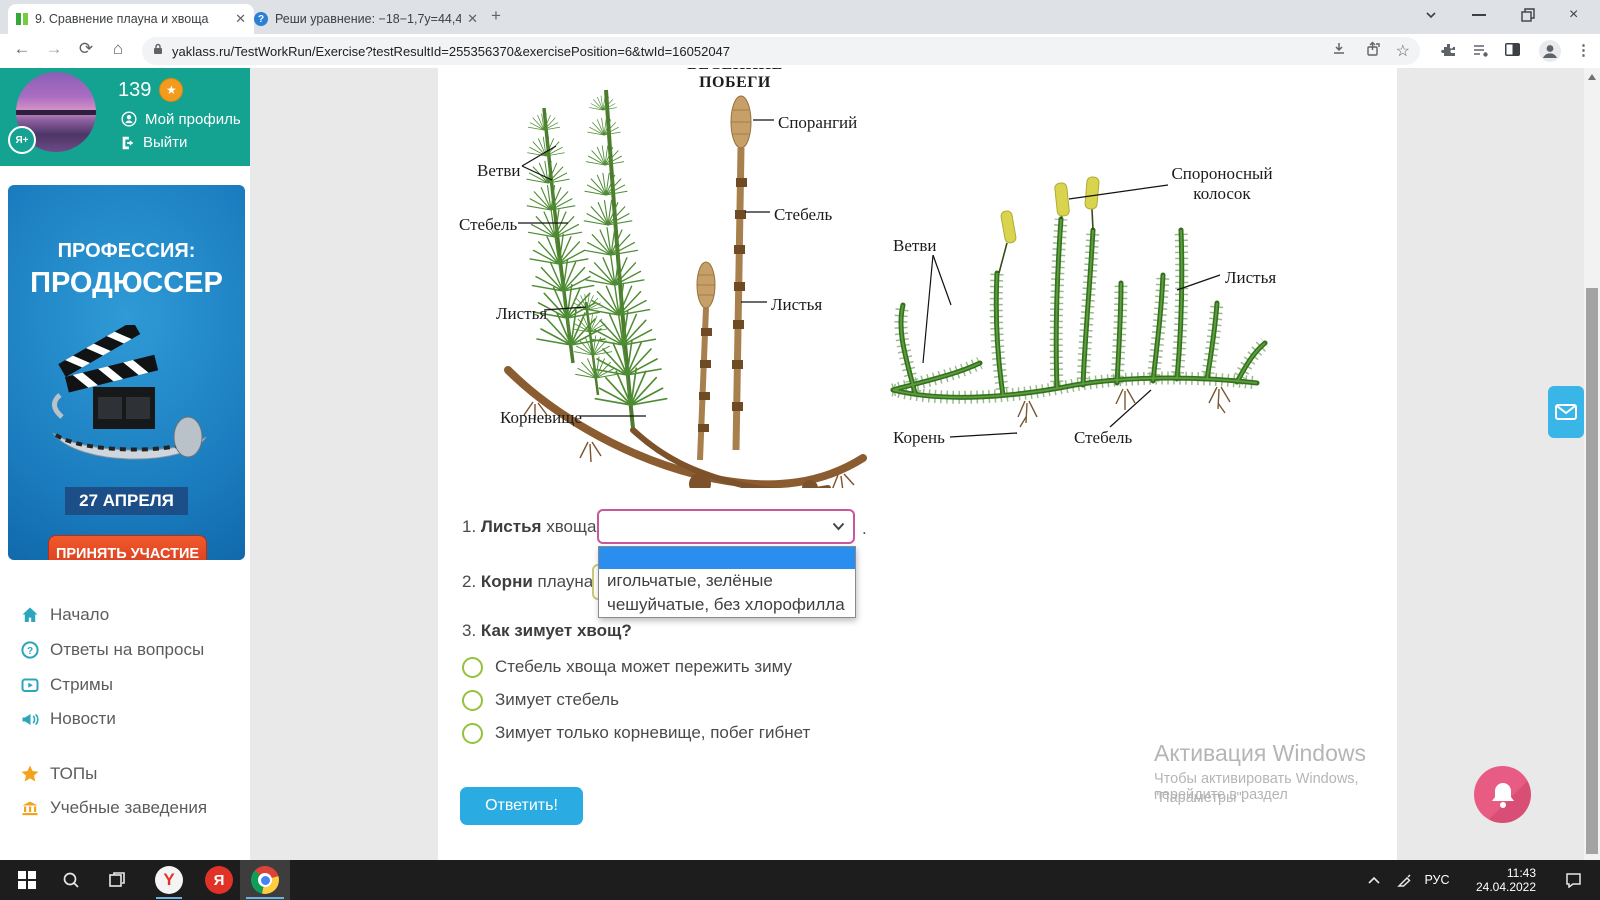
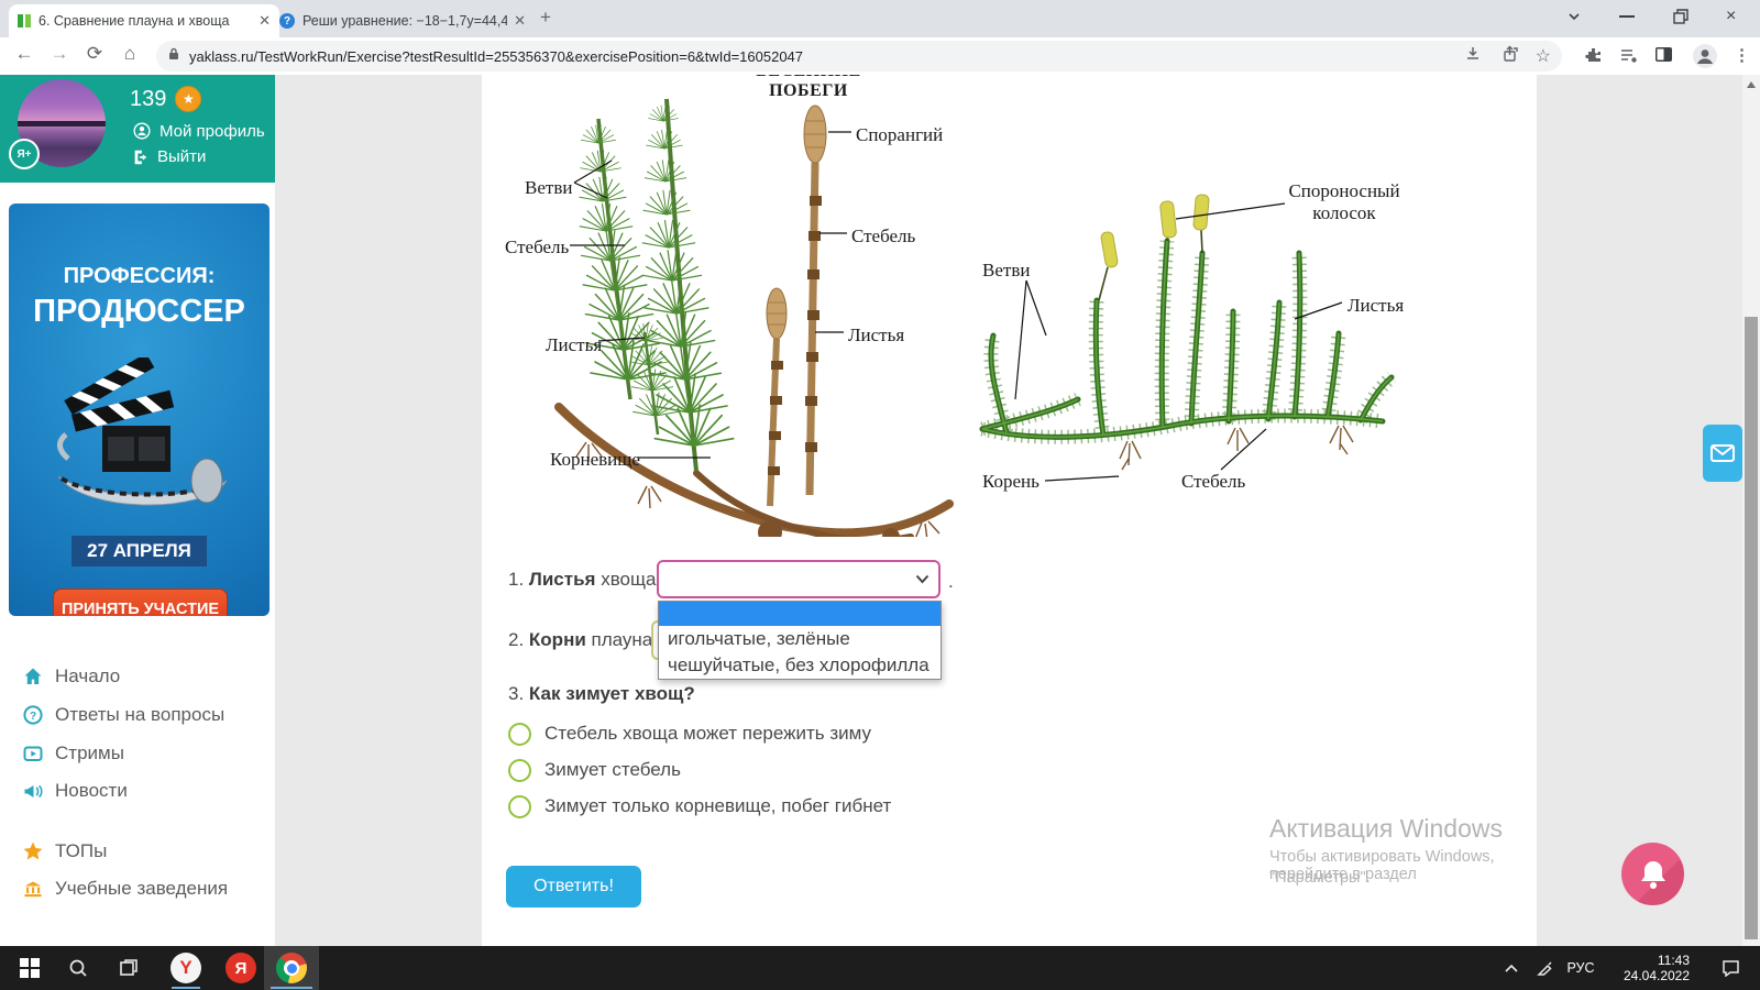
- 9. Сравнение плауна и хвоща
+ 6. Сравнение плауна и хвоща
  ✕
  ?
  Реши уравнение: −18−1,7y=44,4
  ✕
  +
  ×
  ←
  →
  ⟳
  ⌂
  yaklass.ru/TestWorkRun/Exercise?testResultId=255356370&exercisePosition=6&twId=16052047
  ☆
  ⋮
  Я+
  139
  ★
  Мой профиль
  Выйти
  ПРОФЕССИЯ:
  ПРОДЮССЕР
  27 АПРЕЛЯ
  ПРИНЯТЬ УЧАСТИЕ
  Начало
  ?
  Ответы на вопросы
  Стримы
  Новости
  ТОПы
  Учебные заведения
  ПОБЕГИ
  Ветви
  Стебель
  Листья
  Корневище
  Спорангий
  Стебель
  Листья
  Спороносный
  колосок
  Ветви
  Листья
  Корень
  Стебель
  1. Листья хвоща
  .
  игольчатые, зелёные
  чешуйчатые, без хлорофилла
  2. Корни плауна
  3. Как зимует хвощ?
  Стебель хвоща может пережить зиму
  Зимует стебель
  Зимует только корневище, побег гибнет
  Ответить!
  Активация Windows
  Чтобы активировать Windows, перейдите в раздел
  "Параметры".
  Y
  Я
  РУС
  11:43
  24.04.2022
